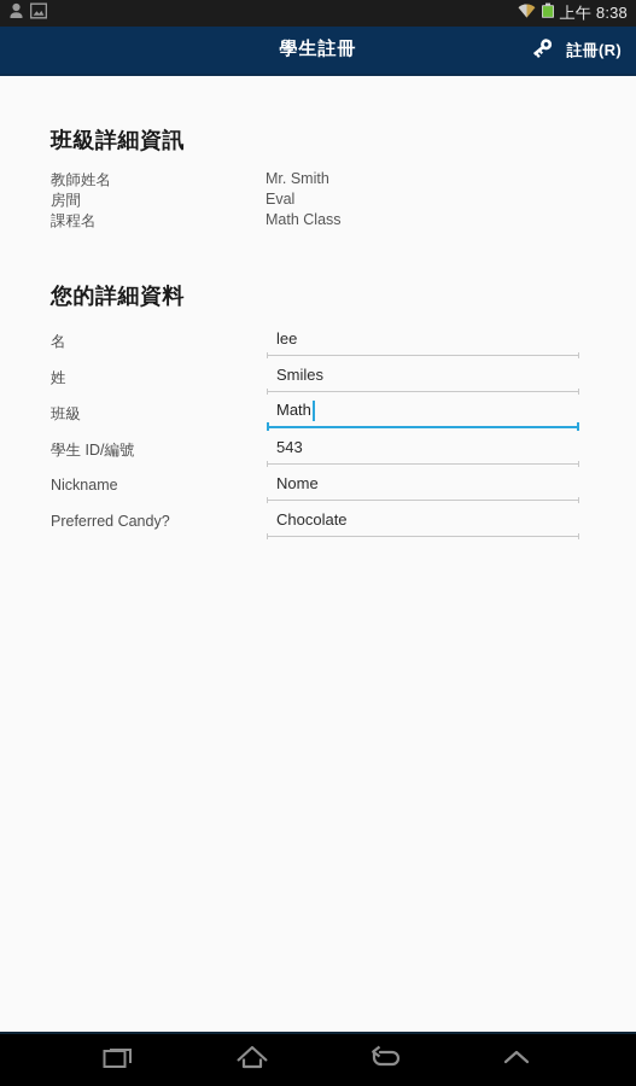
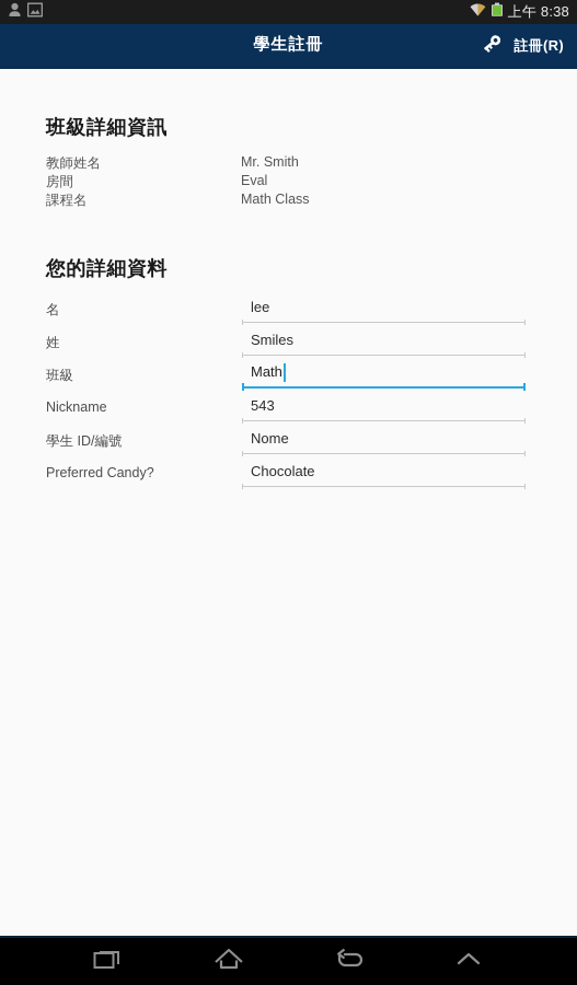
  上午 8:38
  學生註冊
  註冊(R)
  班級詳細資訊
  教師姓名
  Mr. Smith
  房間
  Eval
  課程名
  Math Class
  您的詳細資料
  名
  lee
  姓
  Smiles
  班級
  Math
- 學生 ID/編號
+ Nickname
  543
- Nickname
+ 學生 ID/編號
  Nome
  Preferred Candy?
  Chocolate
